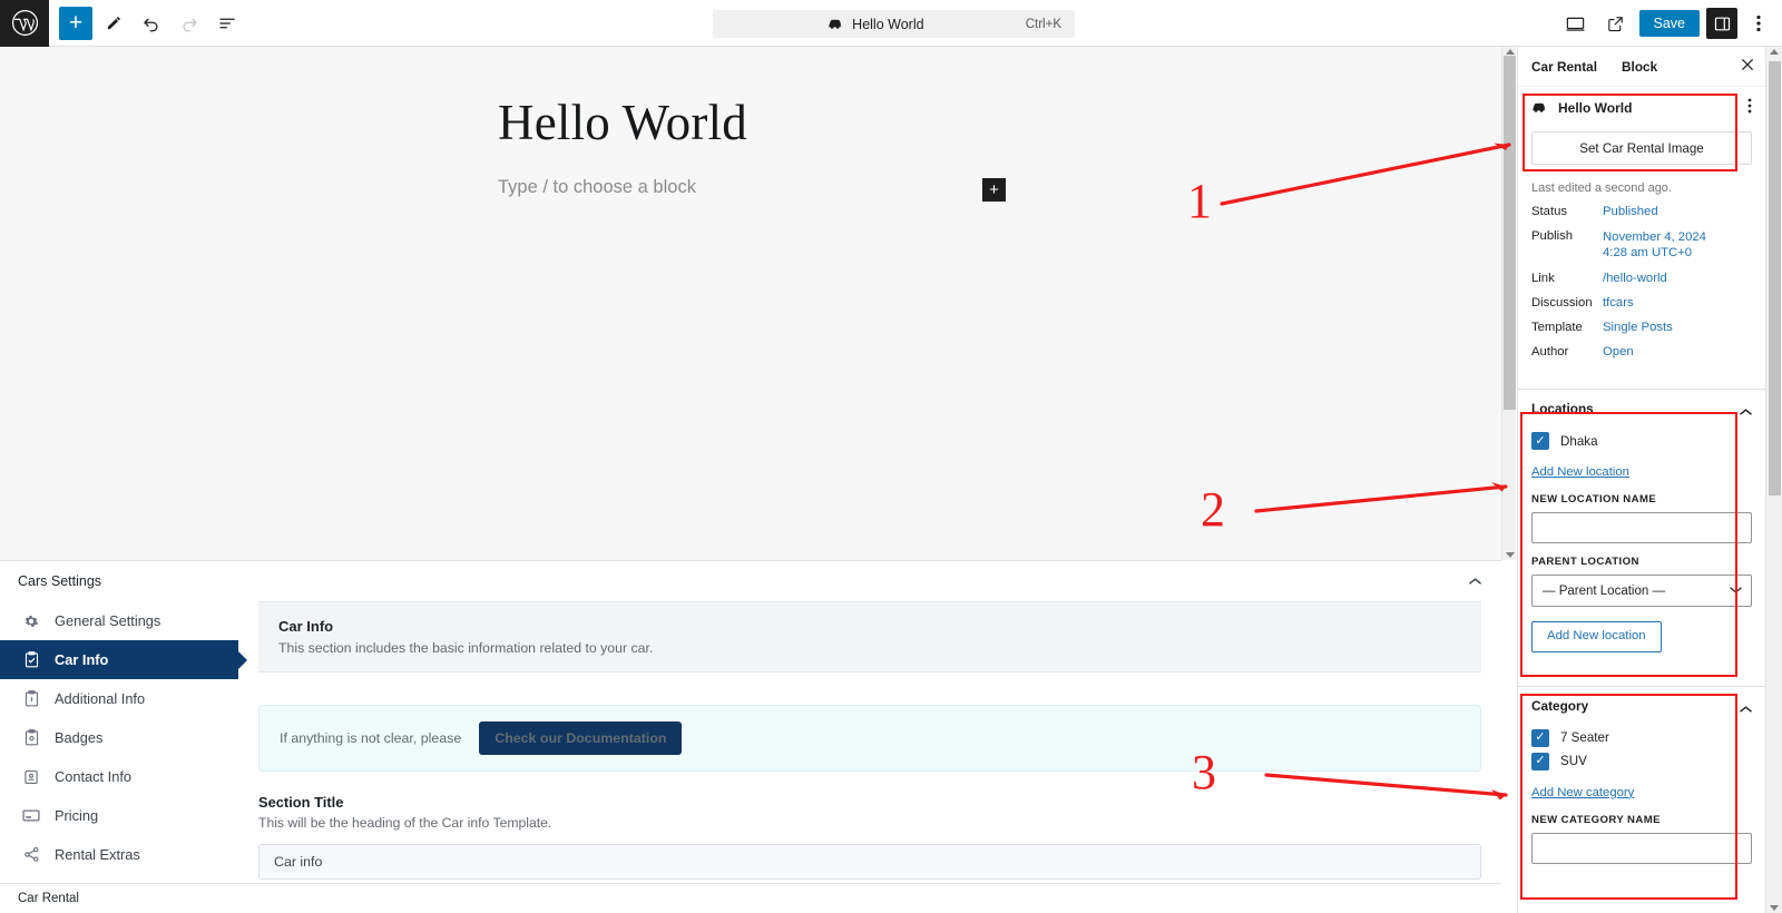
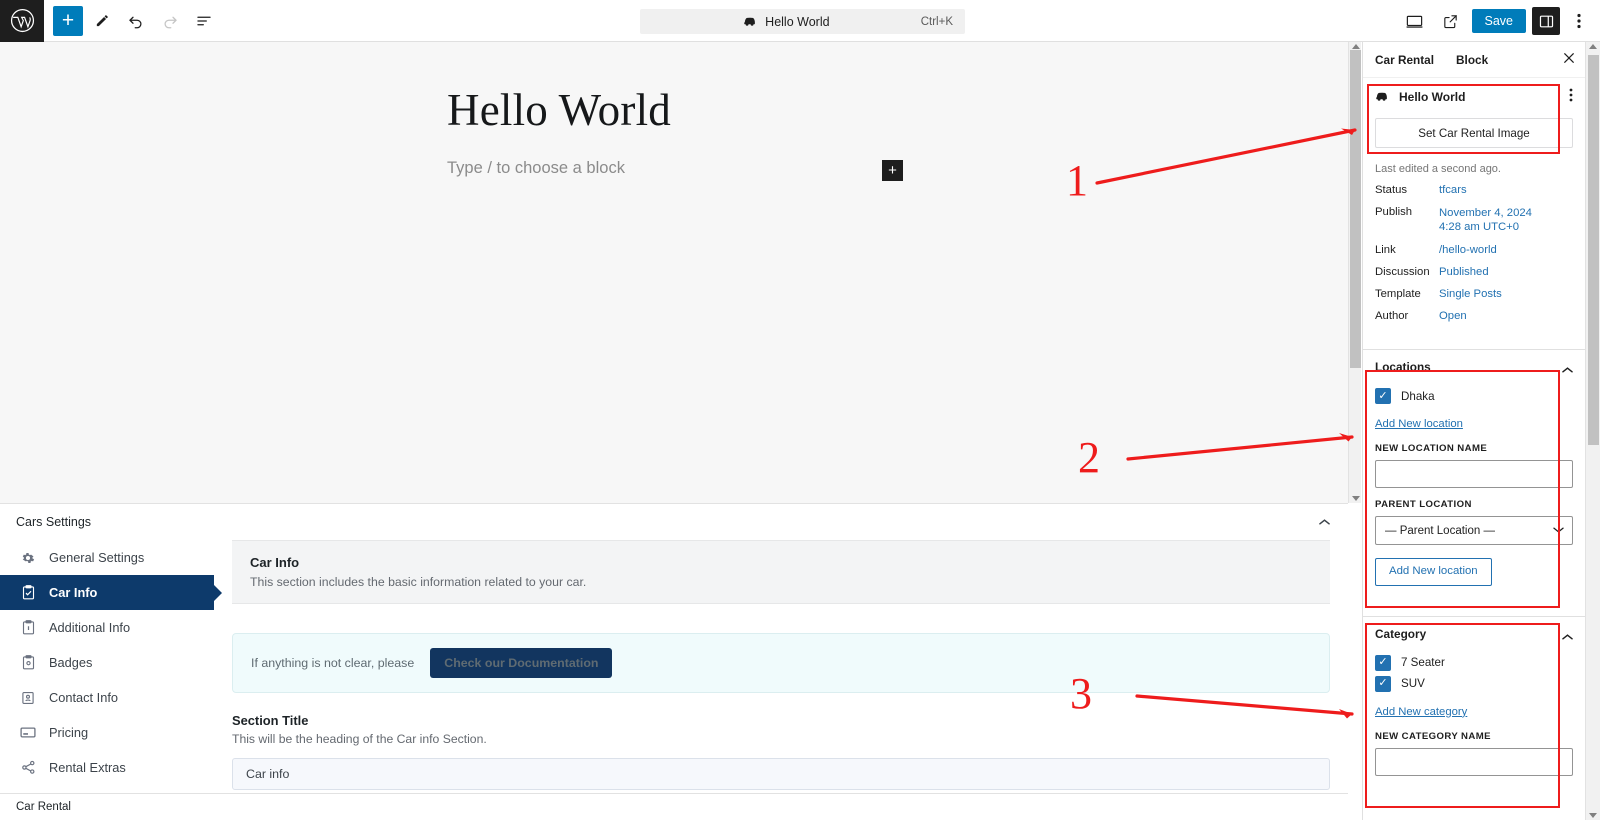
  +
  Hello World
  Ctrl+K
  Save
  Hello World
  Type / to choose a block
  +
  Cars Settings
  General Settings
  Car Info
  Additional Info
  Badges
  Contact Info
  Pricing
  Rental Extras
  Car Info
  This section includes the basic information related to your car.
  If anything is not clear, please
  Check our Documentation
  Section Title
- This will be the heading of the Car info Template.
+ This will be the heading of the Car info Section.
  Car info
  Car Rental
  Car Rental
  Block
  Hello World
  Set Car Rental Image
  Last edited a second ago.
  Status
- Published
+ tfcars
  Publish
  November 4, 2024
  4:28 am UTC+0
  Link
  /hello-world
  Discussion
- tfcars
+ Published
  Template
  Single Posts
  Author
  Open
  Locations
  ✓
  Dhaka
  Add New location
  NEW LOCATION NAME
  PARENT LOCATION
  — Parent Location —
  Add New location
  Category
  ✓
  7 Seater
  ✓
  SUV
  Add New category
  NEW CATEGORY NAME
  1
  2
  3
